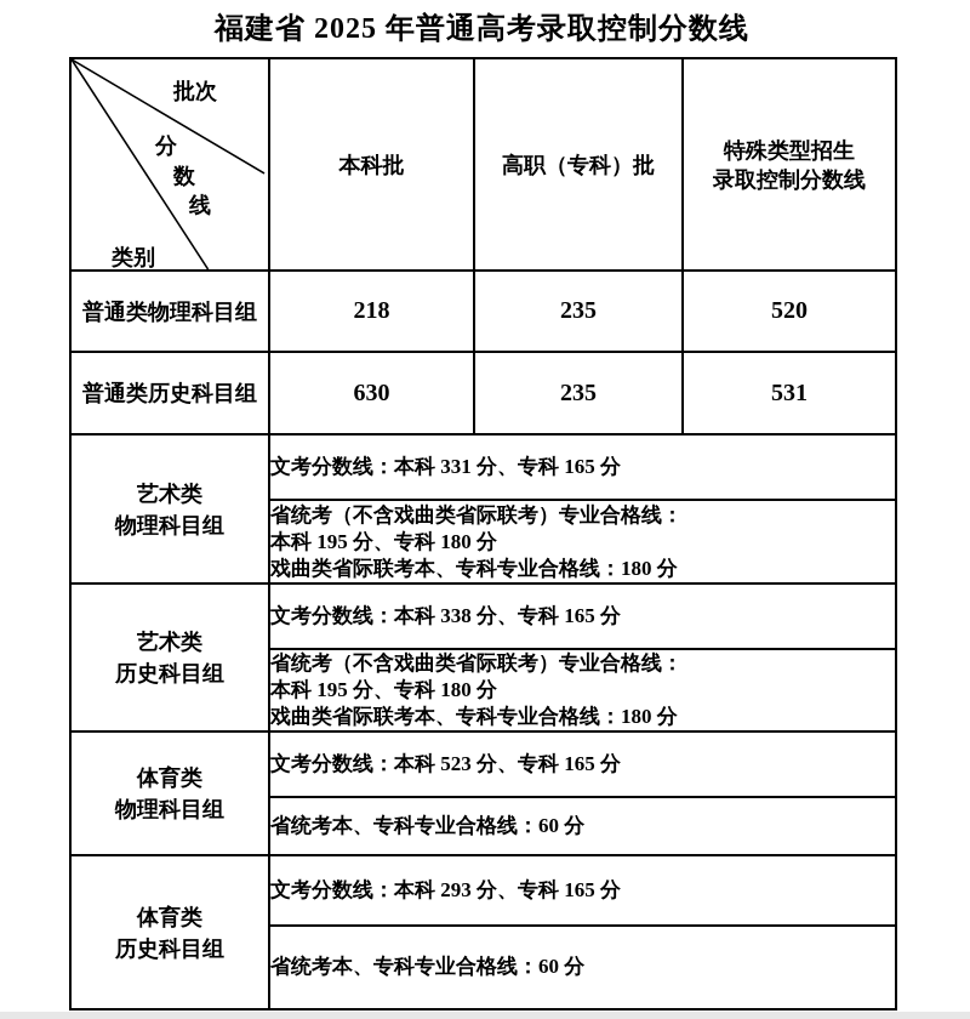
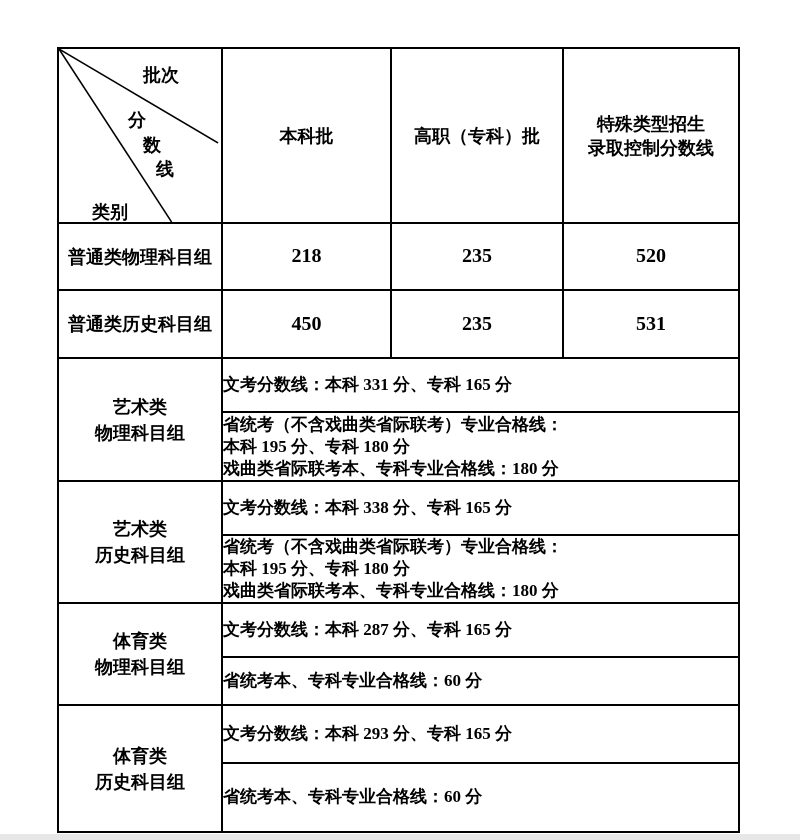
- 福建省 2025 年普通高考录取控制分数线
  批次 分 数 线 类别	本科批	高职（专科）批	特殊类型招生 录取控制分数线
  普通类物理科目组	218	235	520
- 普通类历史科目组	630	235	531
+ 普通类历史科目组	450	235	531
  艺术类 物理科目组	文考分数线：本科 331 分、专科 165 分
  省统考（不含戏曲类省际联考）专业合格线： 本科 195 分、专科 180 分 戏曲类省际联考本、专科专业合格线：180 分
  艺术类 历史科目组	文考分数线：本科 338 分、专科 165 分
  省统考（不含戏曲类省际联考）专业合格线： 本科 195 分、专科 180 分 戏曲类省际联考本、专科专业合格线：180 分
- 体育类 物理科目组	文考分数线：本科 523 分、专科 165 分
+ 体育类 物理科目组	文考分数线：本科 287 分、专科 165 分
  省统考本、专科专业合格线：60 分
  体育类 历史科目组	文考分数线：本科 293 分、专科 165 分
  省统考本、专科专业合格线：60 分
